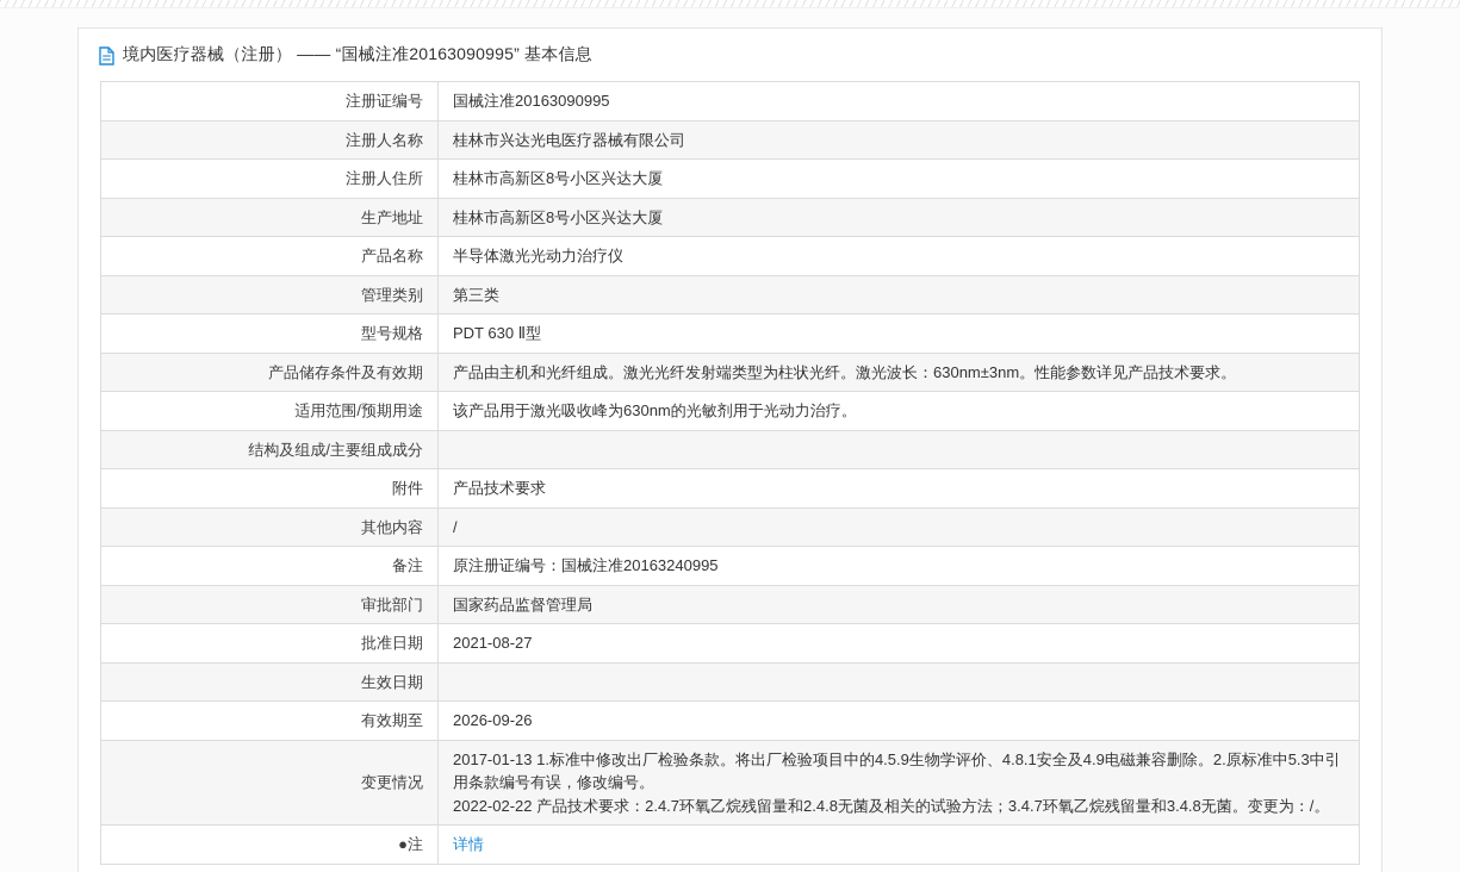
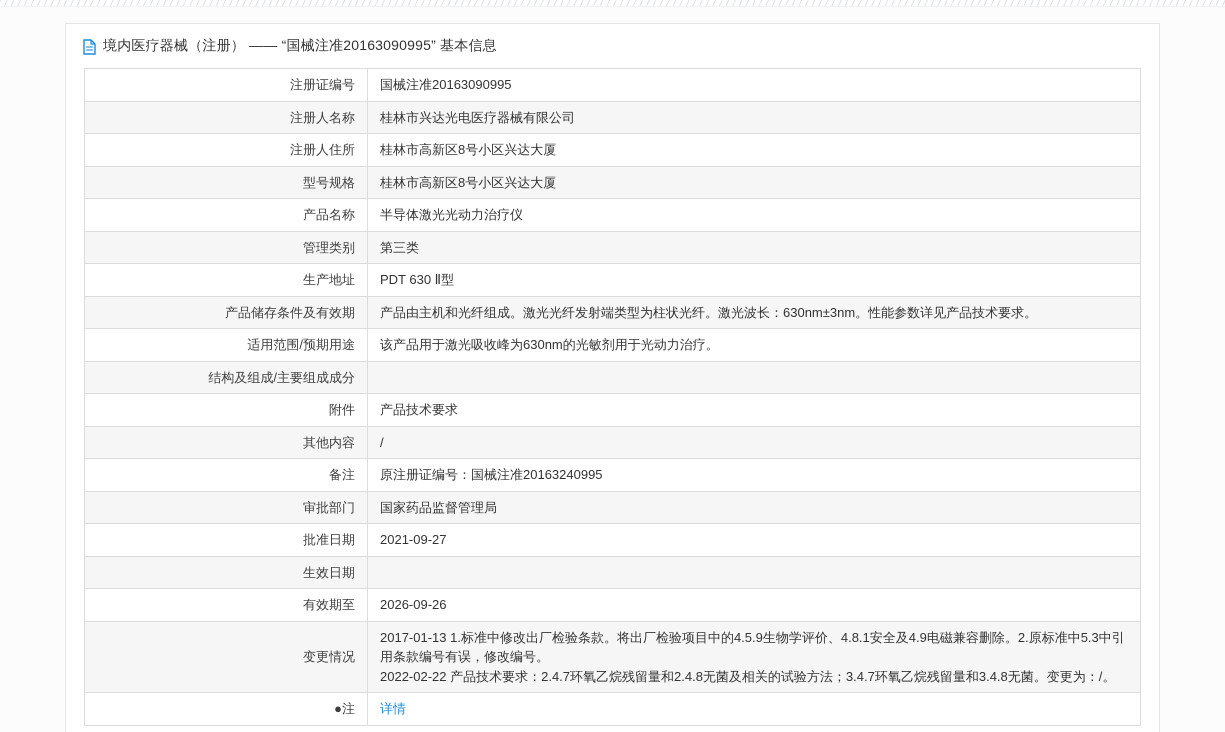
  境内医疗器械（注册） —— “国械注准20163090995” 基本信息
  注册证编号	国械注准20163090995
  注册人名称	桂林市兴达光电医疗器械有限公司
  注册人住所	桂林市高新区8号小区兴达大厦
- 生产地址	桂林市高新区8号小区兴达大厦
+ 型号规格	桂林市高新区8号小区兴达大厦
  产品名称	半导体激光光动力治疗仪
  管理类别	第三类
- 型号规格	PDT 630 Ⅱ型
+ 生产地址	PDT 630 Ⅱ型
  产品储存条件及有效期	产品由主机和光纤组成。激光光纤发射端类型为柱状光纤。激光波长：630nm±3nm。性能参数详见产品技术要求。
  适用范围/预期用途	该产品用于激光吸收峰为630nm的光敏剂用于光动力治疗。
  结构及组成/主要组成成分
  附件	产品技术要求
  其他内容	/
  备注	原注册证编号：国械注准20163240995
  审批部门	国家药品监督管理局
- 批准日期	2021-08-27
+ 批准日期	2021-09-27
  生效日期
  有效期至	2026-09-26
  变更情况	2017-01-13 1.标准中修改出厂检验条款。将出厂检验项目中的4.5.9生物学评价、4.8.1安全及4.9电磁兼容删除。2.原标准中5.3中引用条款编号有误，修改编号。 2022-02-22 产品技术要求：2.4.7环氧乙烷残留量和2.4.8无菌及相关的试验方法；3.4.7环氧乙烷残留量和3.4.8无菌。变更为：/。
  ●注	详情
